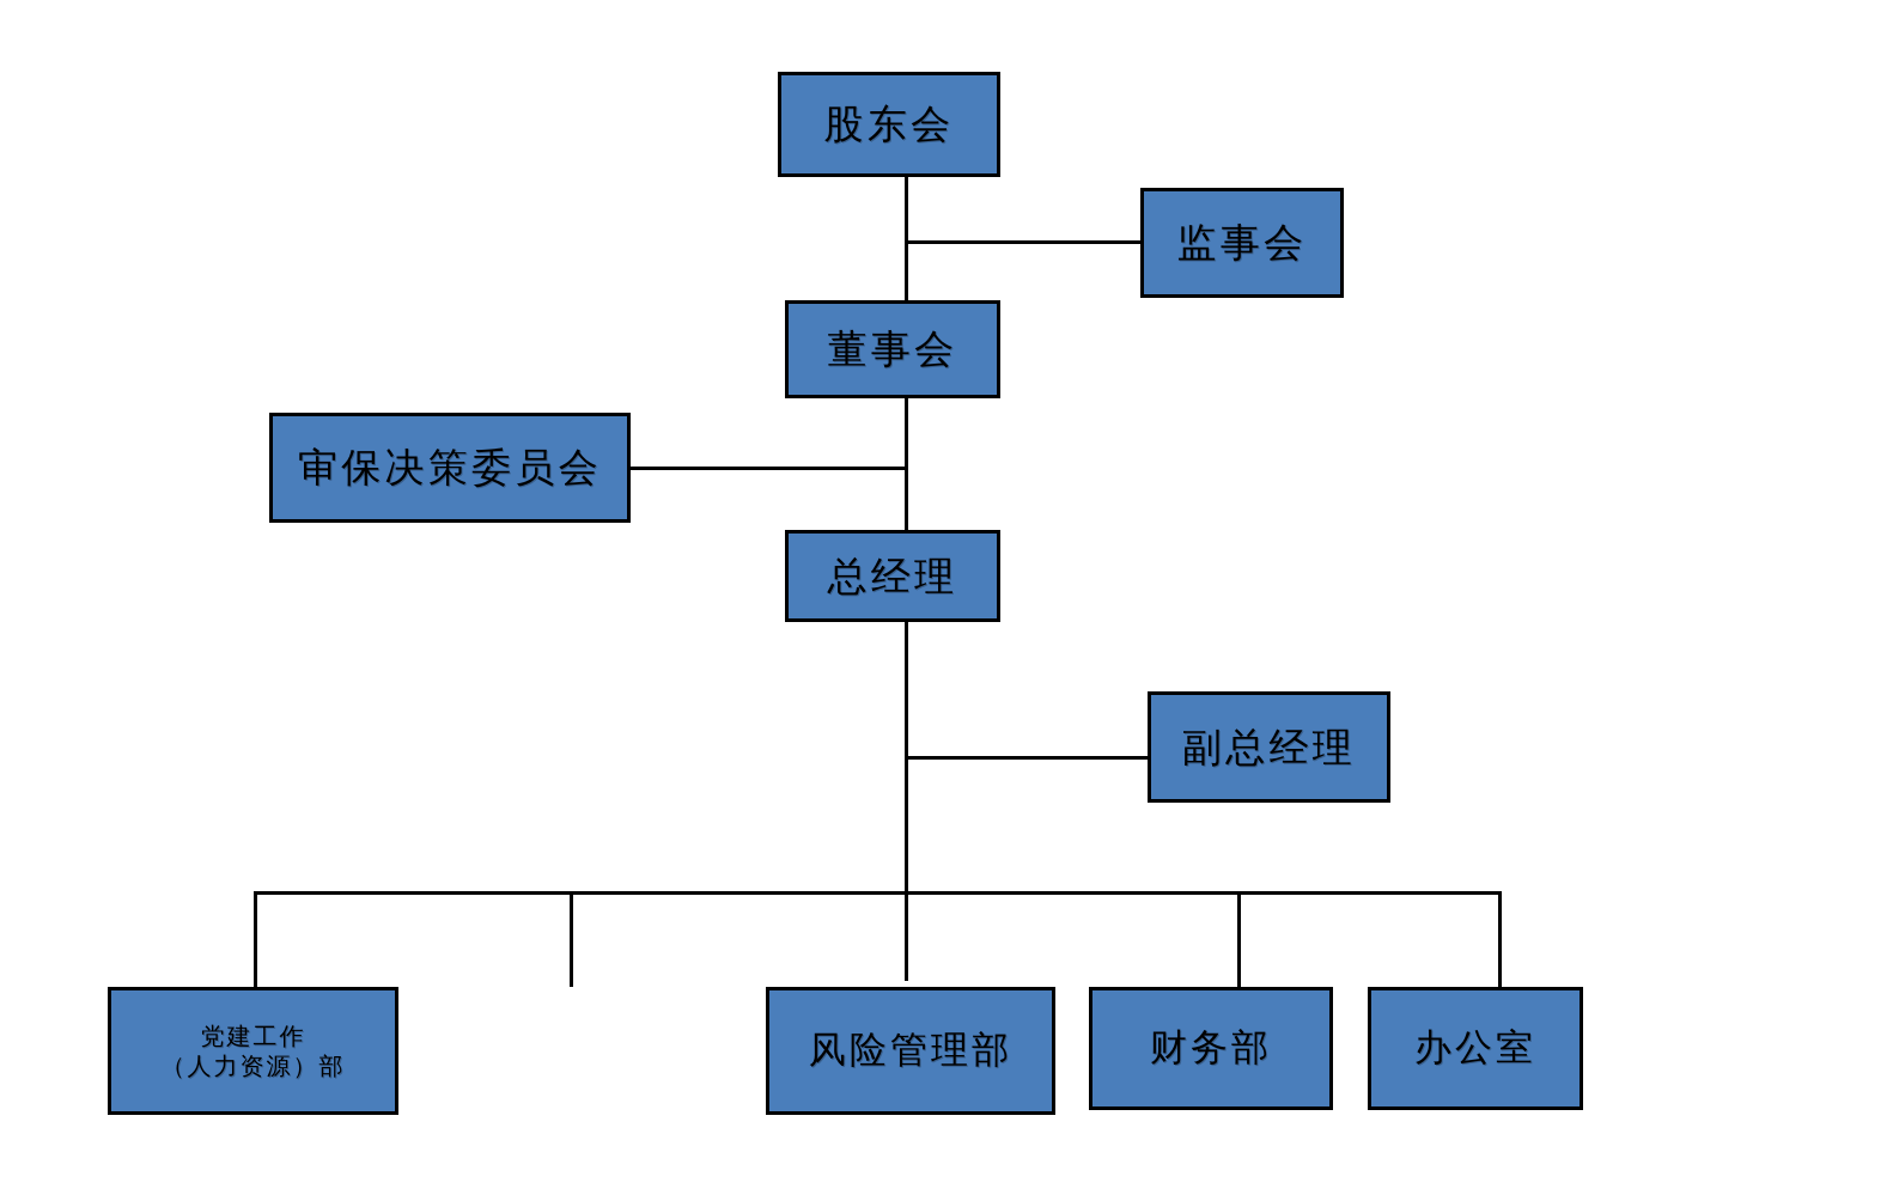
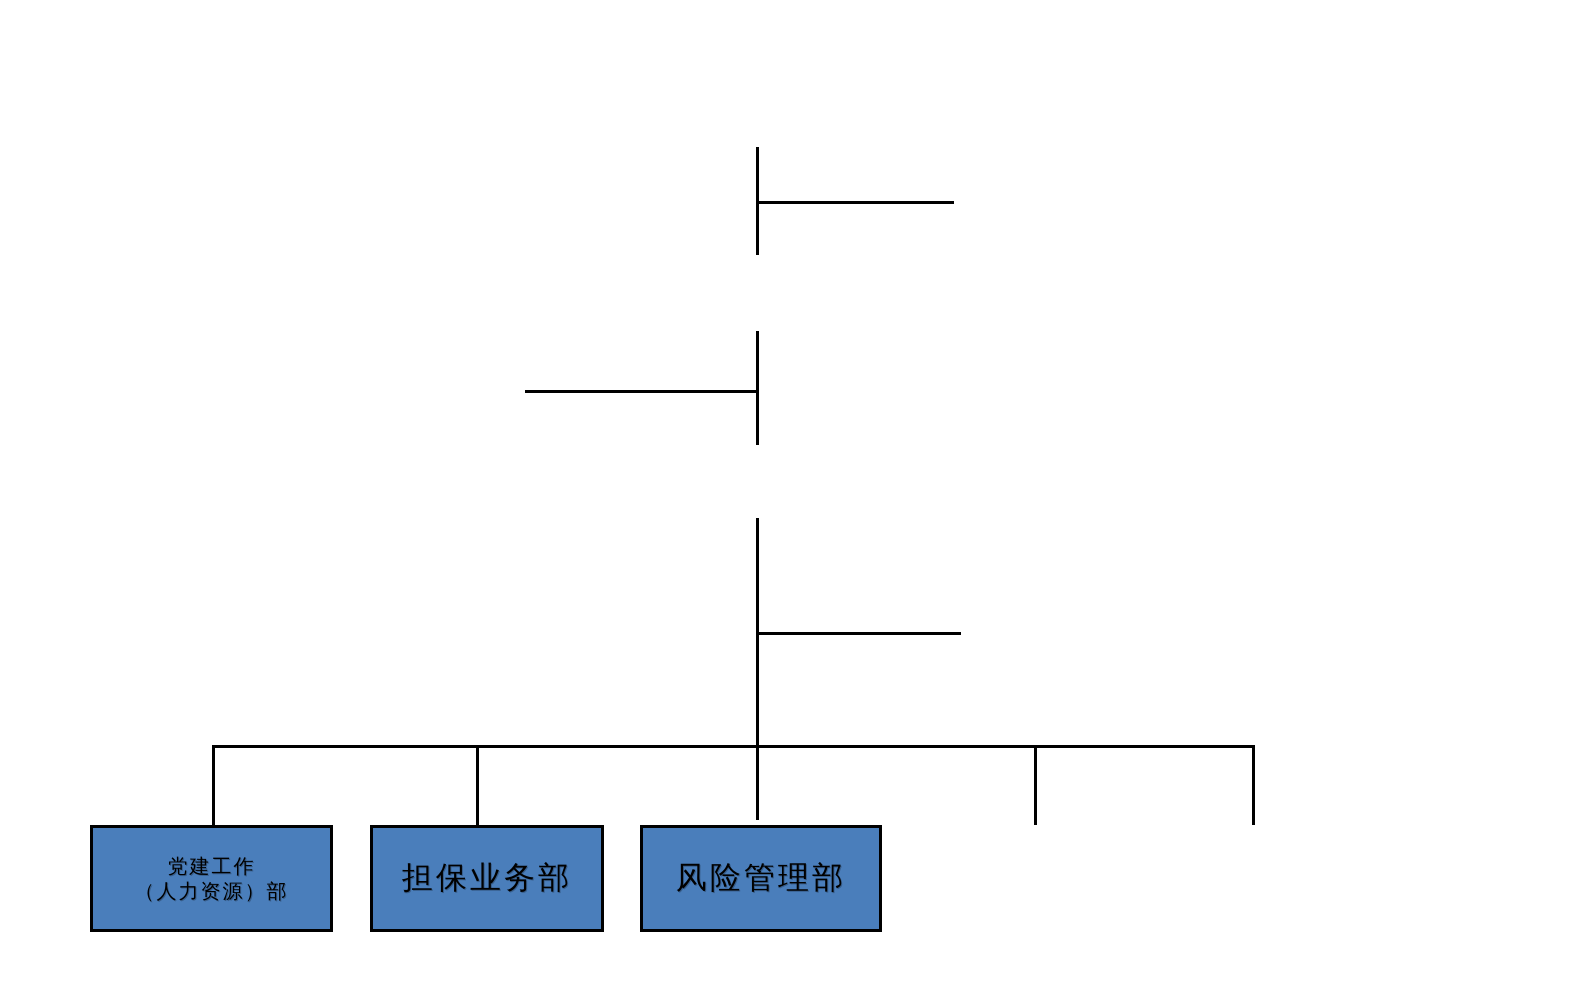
- 股东会
- 监事会
- 董事会
- 审保决策委员会
- 总经理
- 副总经理
  党建工作
  （人力资源）部
+ 担保业务部
  风险管理部
- 财务部
- 办公室
